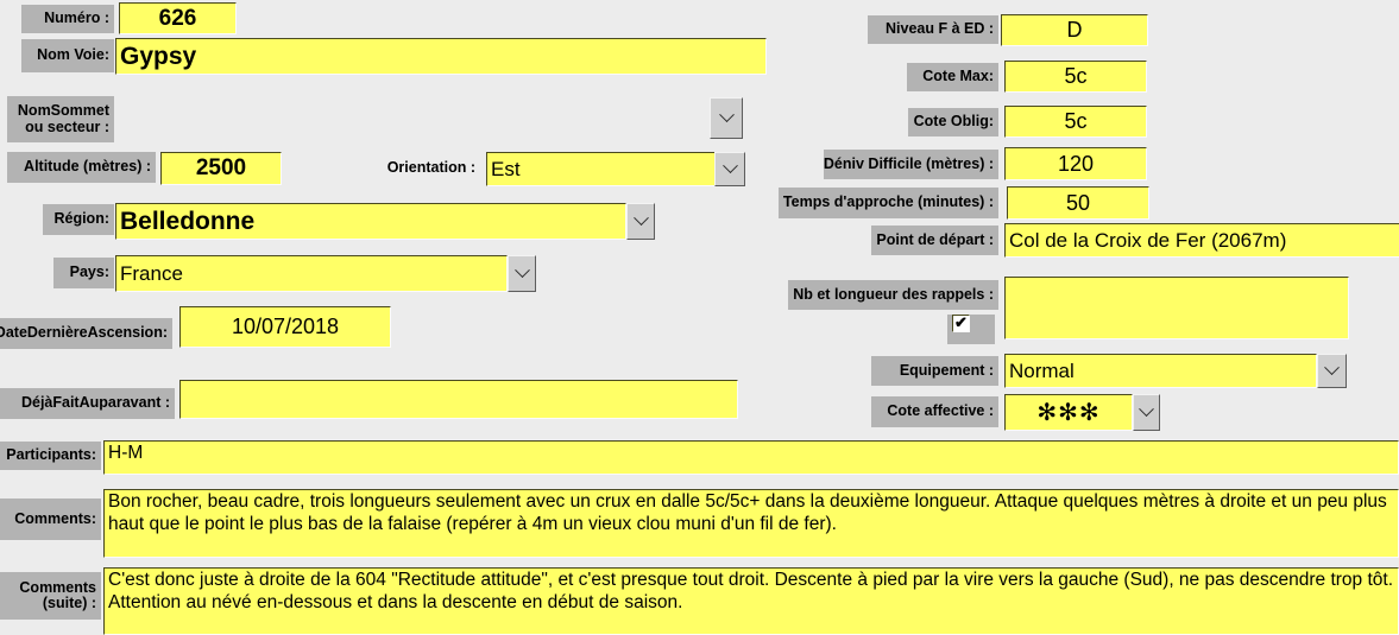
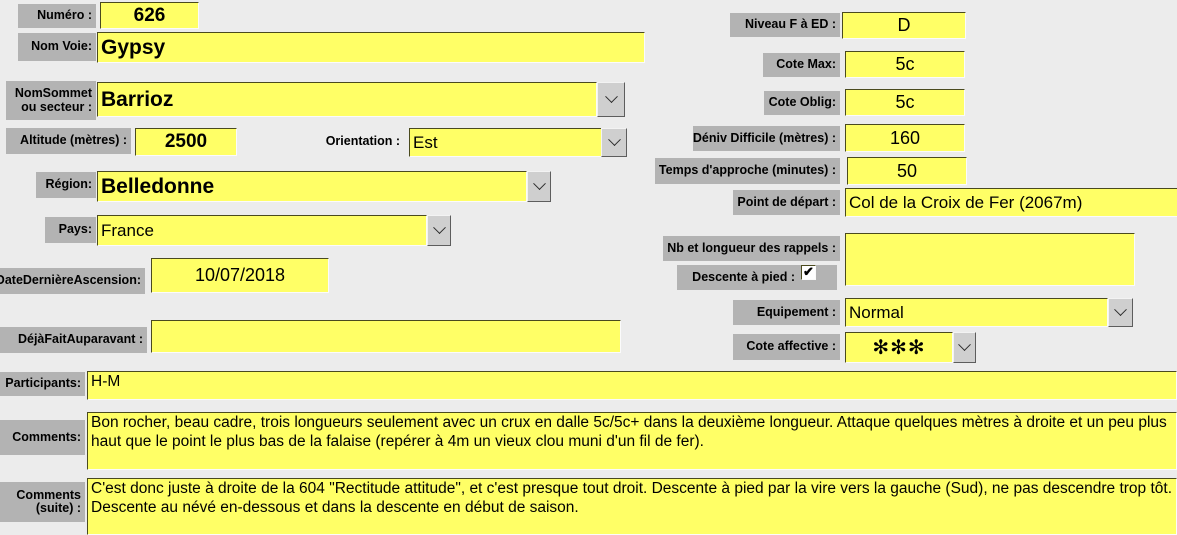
  Numéro :
  626
  Nom Voie:
  Gypsy
  NomSommet
  ou secteur :
+ Barrioz
  Altitude (mètres) :
  2500
  Orientation :
  Est
  Région:
  Belledonne
  Pays:
  France
  DateDernièreAscension:
  10/07/2018
  DéjàFaitAuparavant :
  Niveau F à ED :
  D
  Cote Max:
  5c
  Cote Oblig:
  5c
  Déniv Difficile (mètres) :
- 120
+ 160
  Temps d'approche (minutes) :
  50
  Point de départ :
  Col de la Croix de Fer (2067m)
  Nb et longueur des rappels :
+ Descente à pied :
  ✔
  Equipement :
  Normal
  Cote affective :
  ✻✻✻
  Participants:
  H-M
  Comments:
  Bon rocher, beau cadre, trois longueurs seulement avec un crux en dalle 5c/5c+ dans la deuxième longueur. Attaque quelques mètres à droite et un peu plus haut que le point le plus bas de la falaise (repérer à 4m un vieux clou muni d'un fil de fer).
  Comments
  (suite) :
- C'est donc juste à droite de la 604 "Rectitude attitude", et c'est presque tout droit. Descente à pied par la vire vers la gauche (Sud), ne pas descendre trop tôt. Attention au névé en-dessous et dans la descente en début de saison.
+ C'est donc juste à droite de la 604 "Rectitude attitude", et c'est presque tout droit. Descente à pied par la vire vers la gauche (Sud), ne pas descendre trop tôt. Descente au névé en-dessous et dans la descente en début de saison.
